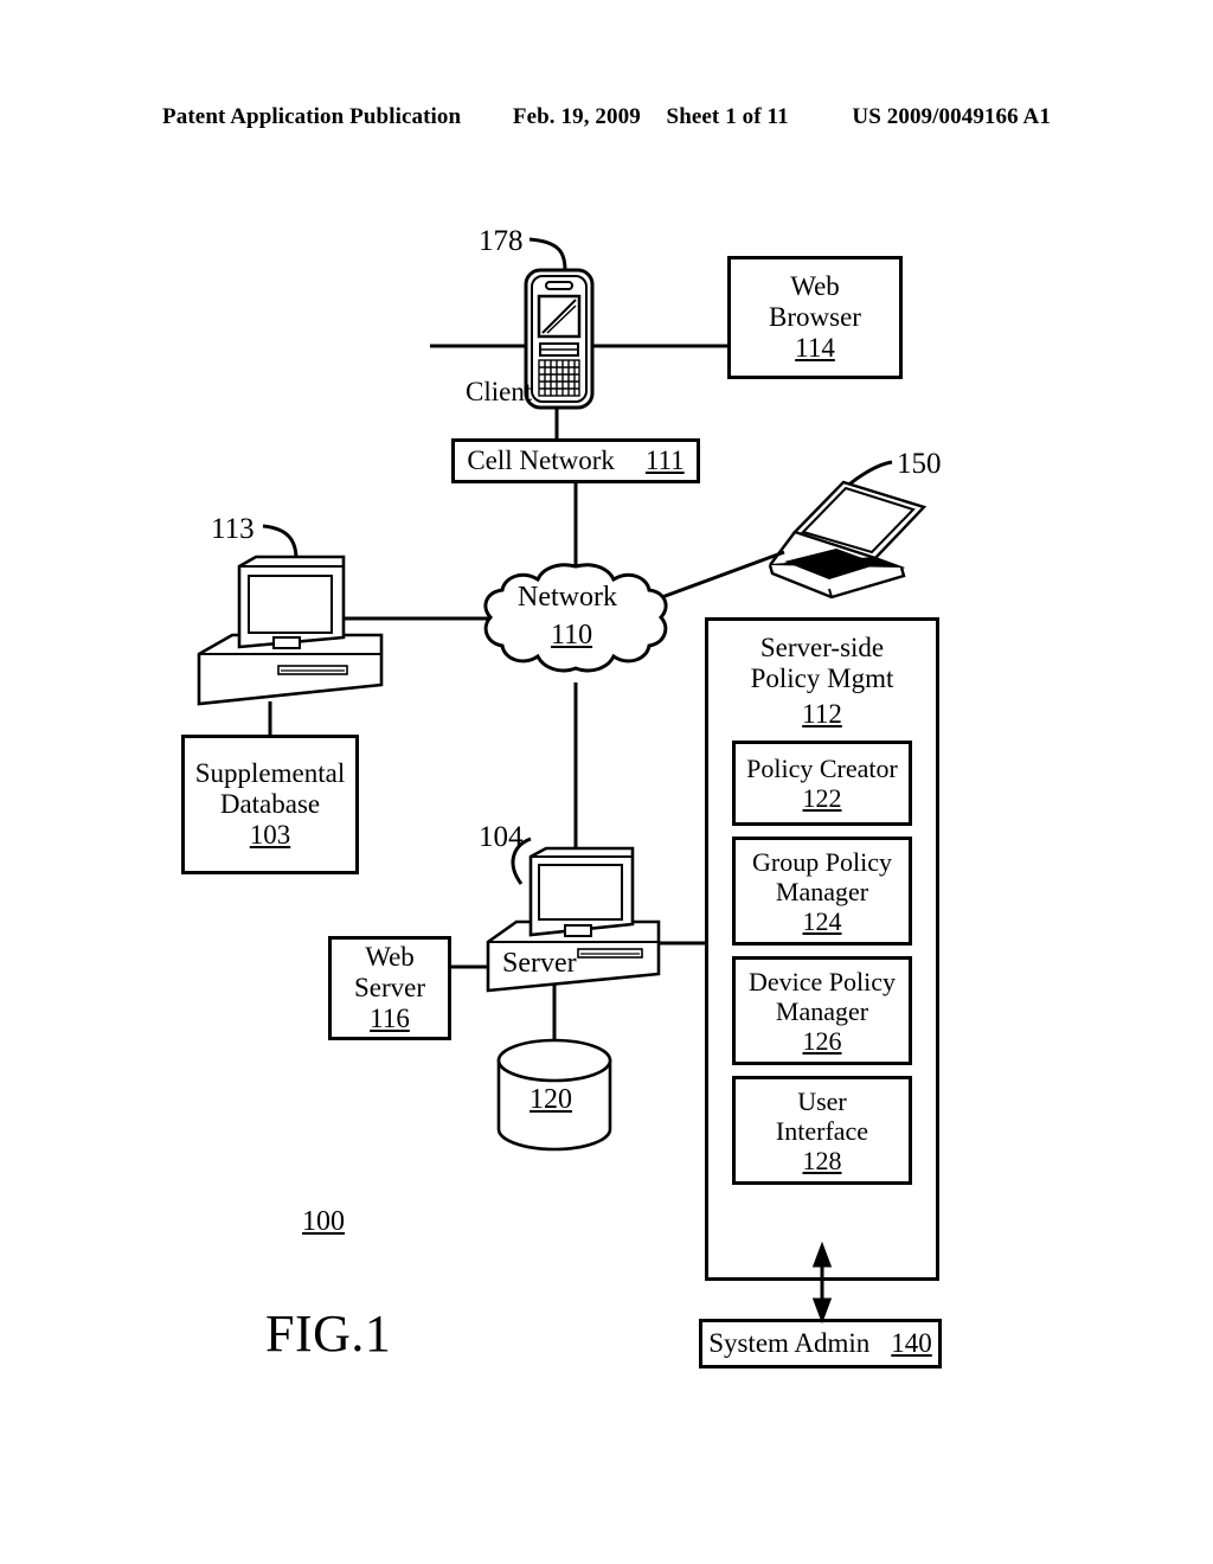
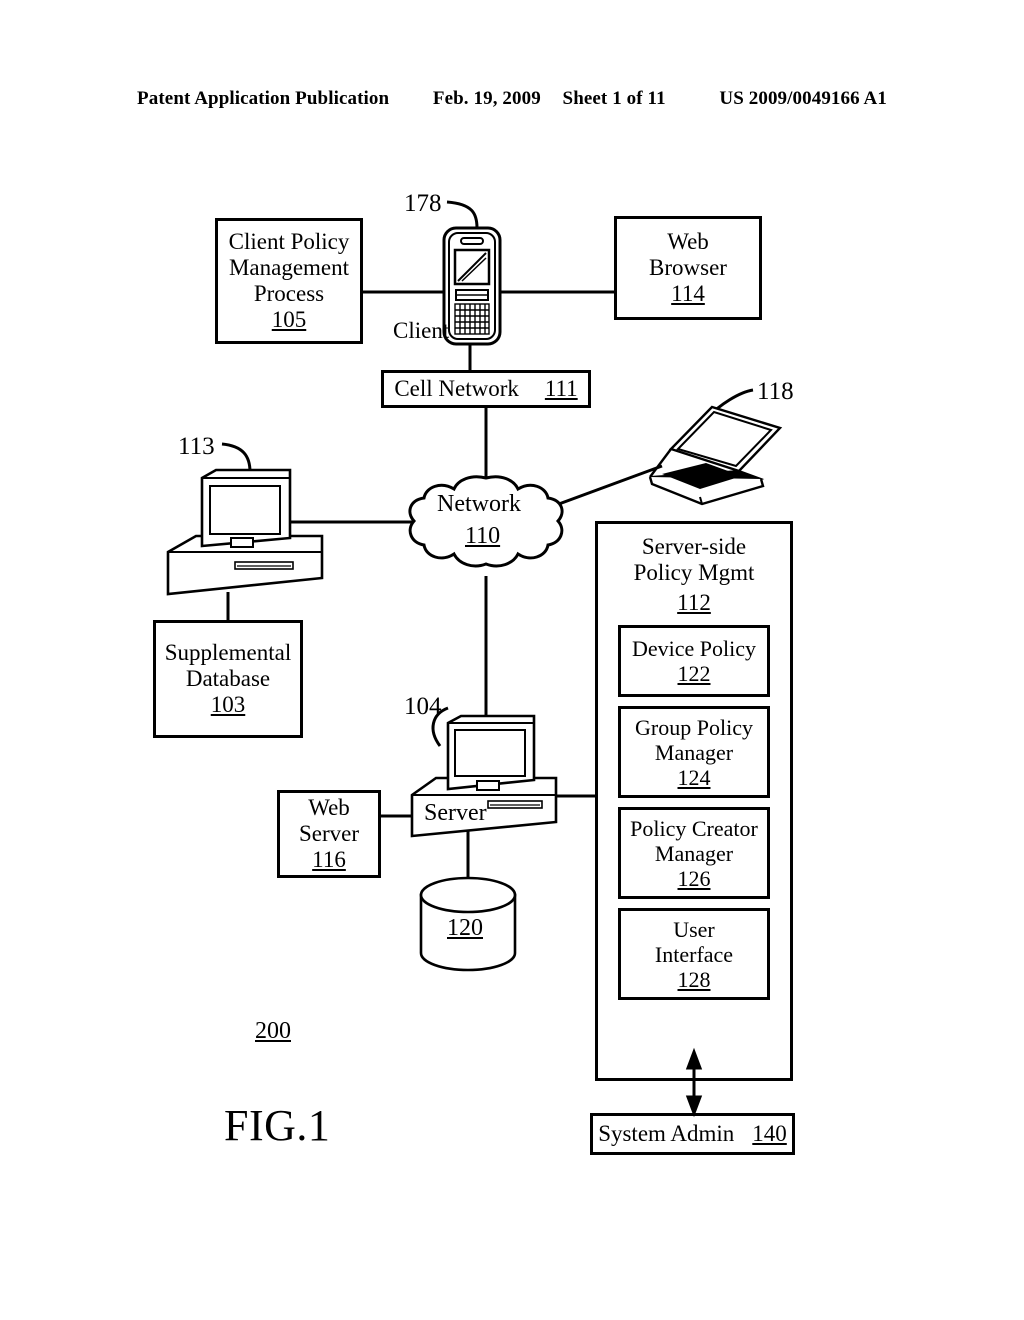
  Patent Application Publication Feb. 19, 2009 Sheet 1 of 11 US 2009/0049166 A1
+ Client Policy
+ Management
+ Process
+ 105
  Web
  Browser
  114
  Cell Network
  111
  Supplemental
  Database
  103
  Web
  Server
  116
  Server-side
  Policy Mgmt
  112
- Policy Creator
+ Device Policy
  122
  Group Policy
  Manager
  124
- Device Policy
+ Policy Creator
  Manager
  126
  User
  Interface
  128
  System Admin
  140
  Client
  Server
- 100
+ 200
  FIG.1
  Network
  110
  120
  178
- 150
+ 118
  113
  104
